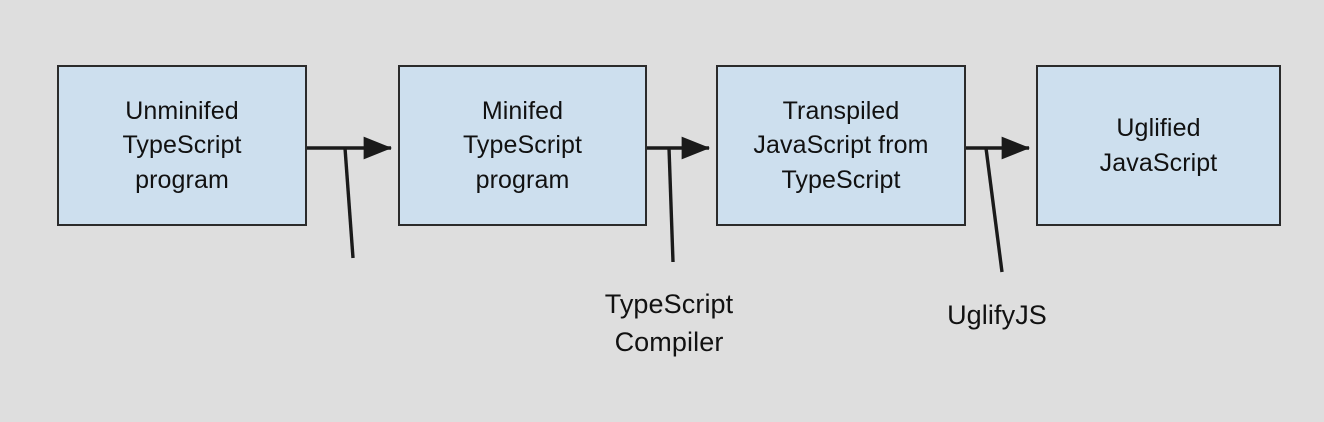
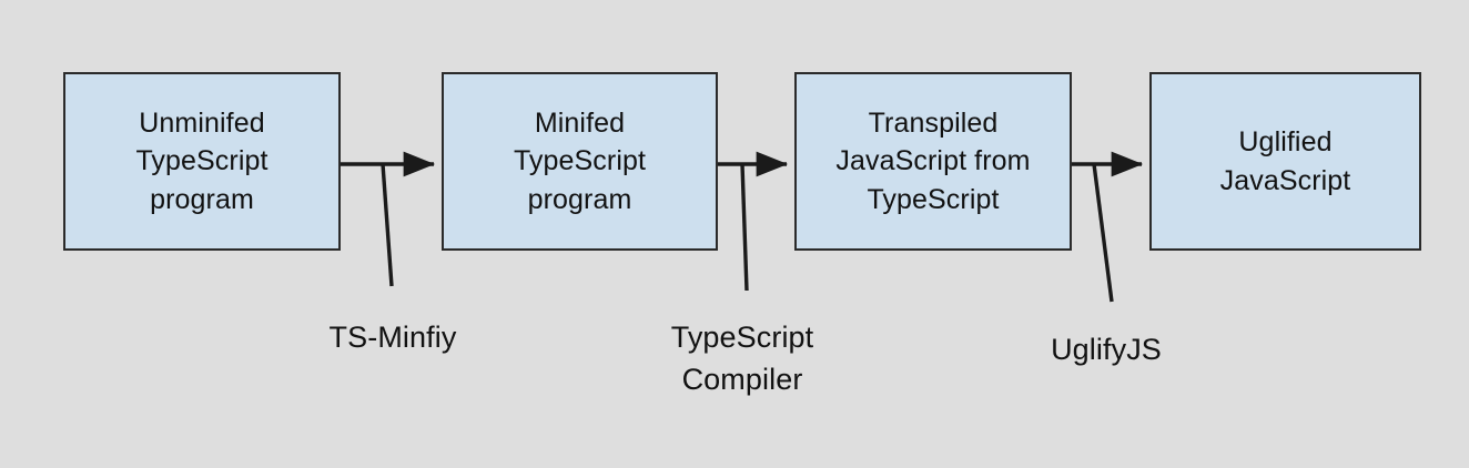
  Unminifed
  TypeScript
  program
  Minifed
  TypeScript
  program
  Transpiled
  JavaScript from
  TypeScript
  Uglified
  JavaScript
+ TS-Minfiy
  TypeScript
  Compiler
  UglifyJS
